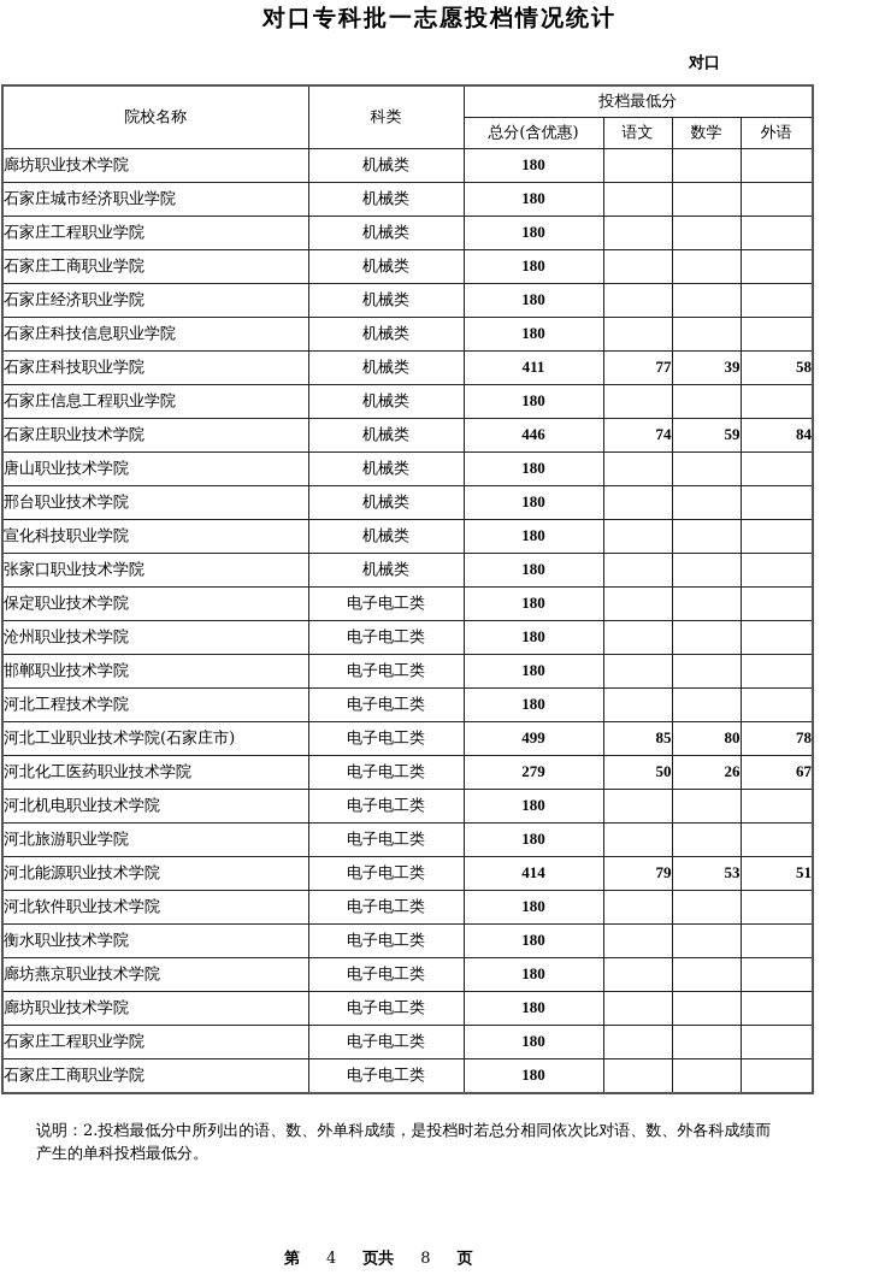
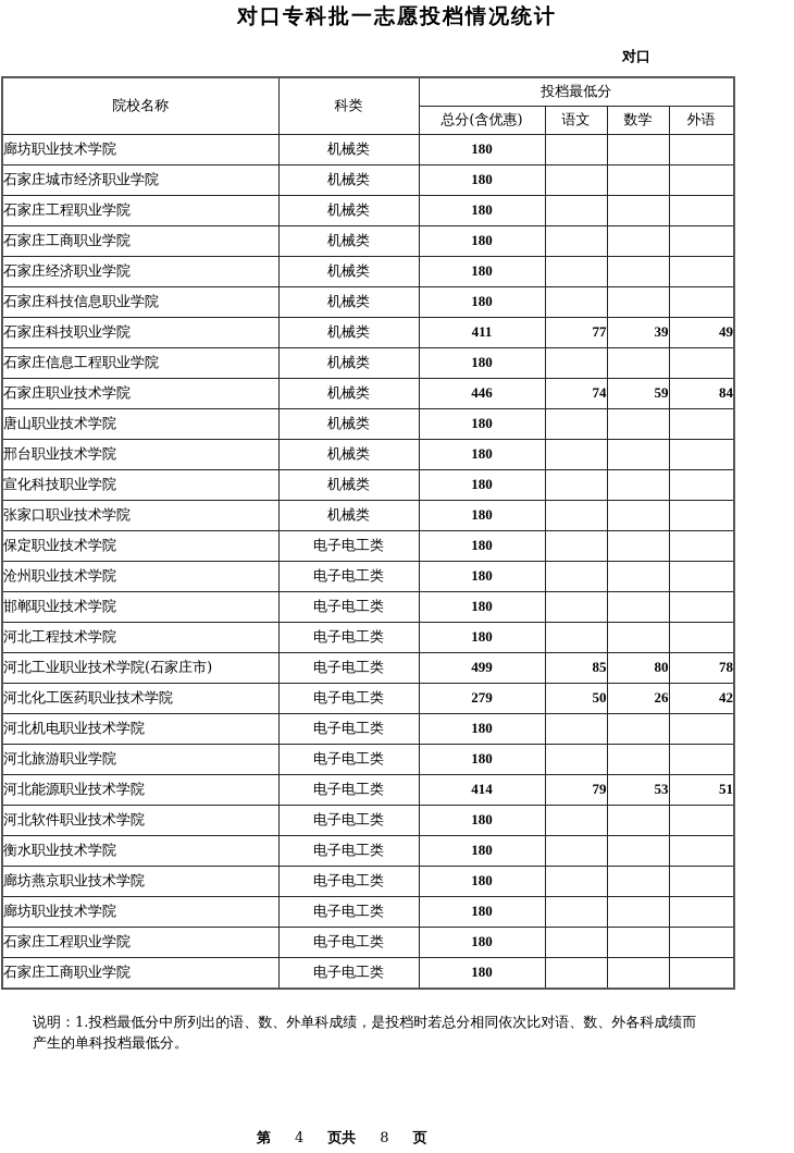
  对口专科批一志愿投档情况统计
  对口
  院校名称	科类	投档最低分
  总分(含优惠)	语文	数学	外语
  廊坊职业技术学院	机械类	180
  石家庄城市经济职业学院	机械类	180
  石家庄工程职业学院	机械类	180
  石家庄工商职业学院	机械类	180
  石家庄经济职业学院	机械类	180
  石家庄科技信息职业学院	机械类	180
- 石家庄科技职业学院	机械类	411	77	39	58
+ 石家庄科技职业学院	机械类	411	77	39	49
  石家庄信息工程职业学院	机械类	180
  石家庄职业技术学院	机械类	446	74	59	84
  唐山职业技术学院	机械类	180
  邢台职业技术学院	机械类	180
  宣化科技职业学院	机械类	180
  张家口职业技术学院	机械类	180
  保定职业技术学院	电子电工类	180
  沧州职业技术学院	电子电工类	180
  邯郸职业技术学院	电子电工类	180
  河北工程技术学院	电子电工类	180
  河北工业职业技术学院(石家庄市)	电子电工类	499	85	80	78
- 河北化工医药职业技术学院	电子电工类	279	50	26	67
+ 河北化工医药职业技术学院	电子电工类	279	50	26	42
  河北机电职业技术学院	电子电工类	180
  河北旅游职业学院	电子电工类	180
  河北能源职业技术学院	电子电工类	414	79	53	51
  河北软件职业技术学院	电子电工类	180
  衡水职业技术学院	电子电工类	180
  廊坊燕京职业技术学院	电子电工类	180
  廊坊职业技术学院	电子电工类	180
  石家庄工程职业学院	电子电工类	180
  石家庄工商职业学院	电子电工类	180
- 说明：2.投档最低分中所列出的语、数、外单科成绩，是投档时若总分相同依次比对语、数、外各科成绩而产生的单科投档最低分。
+ 说明：1.投档最低分中所列出的语、数、外单科成绩，是投档时若总分相同依次比对语、数、外各科成绩而产生的单科投档最低分。
  第 4 页共 8 页
